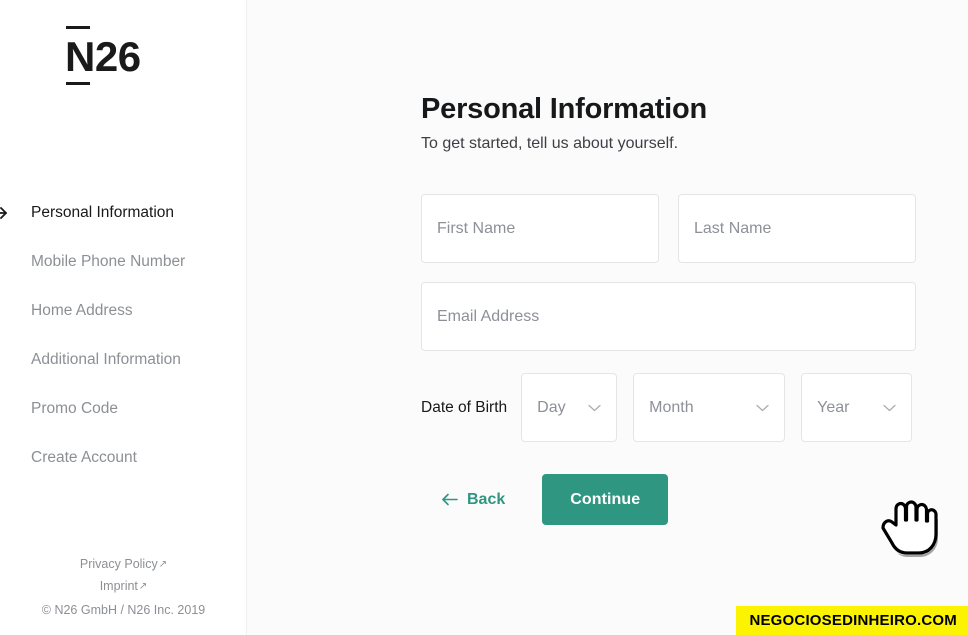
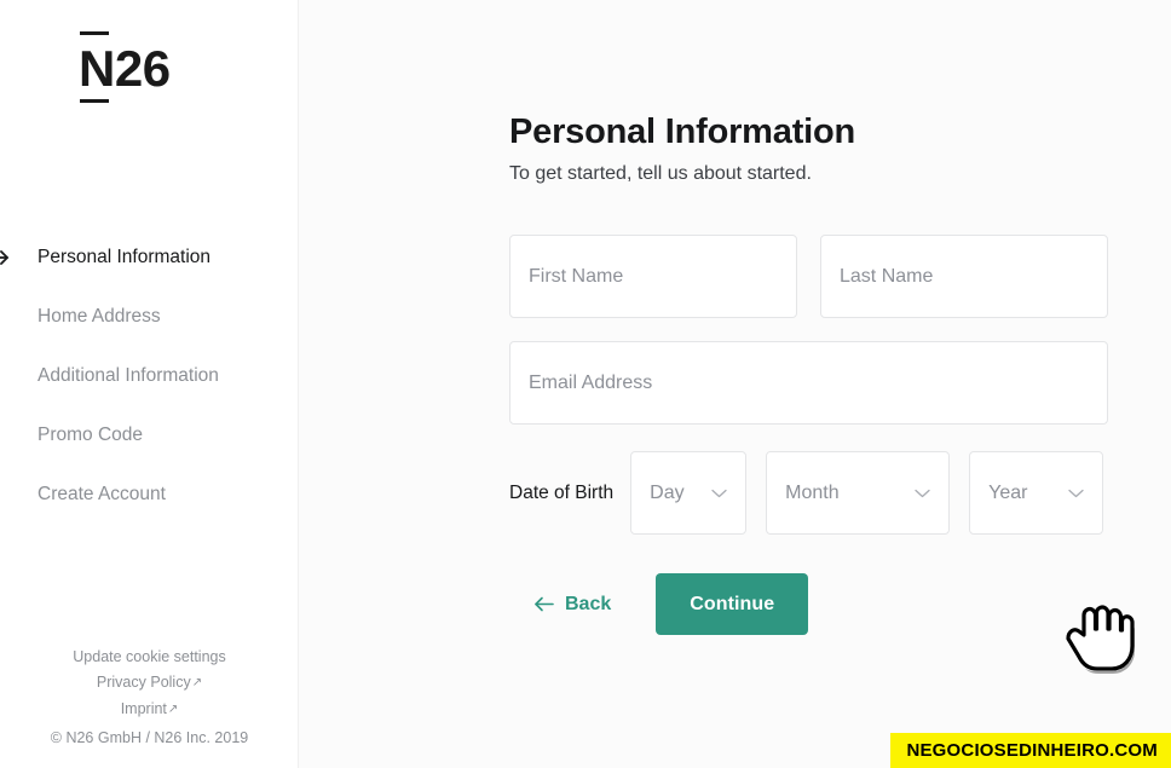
  N26
  Personal Information
- Mobile Phone Number
  Home Address
  Additional Information
  Promo Code
  Create Account
+ Update cookie settings
  Privacy Policy↗
  Imprint↗
  © N26 GmbH / N26 Inc. 2019
  Personal Information
- To get started, tell us about yourself.
+ To get started, tell us about started.
  First Name
  Last Name
  Email Address
  Date of Birth
  Day
  Month
  Year
  Back
  Continue
  NEGOCIOSEDINHEIRO.COM
